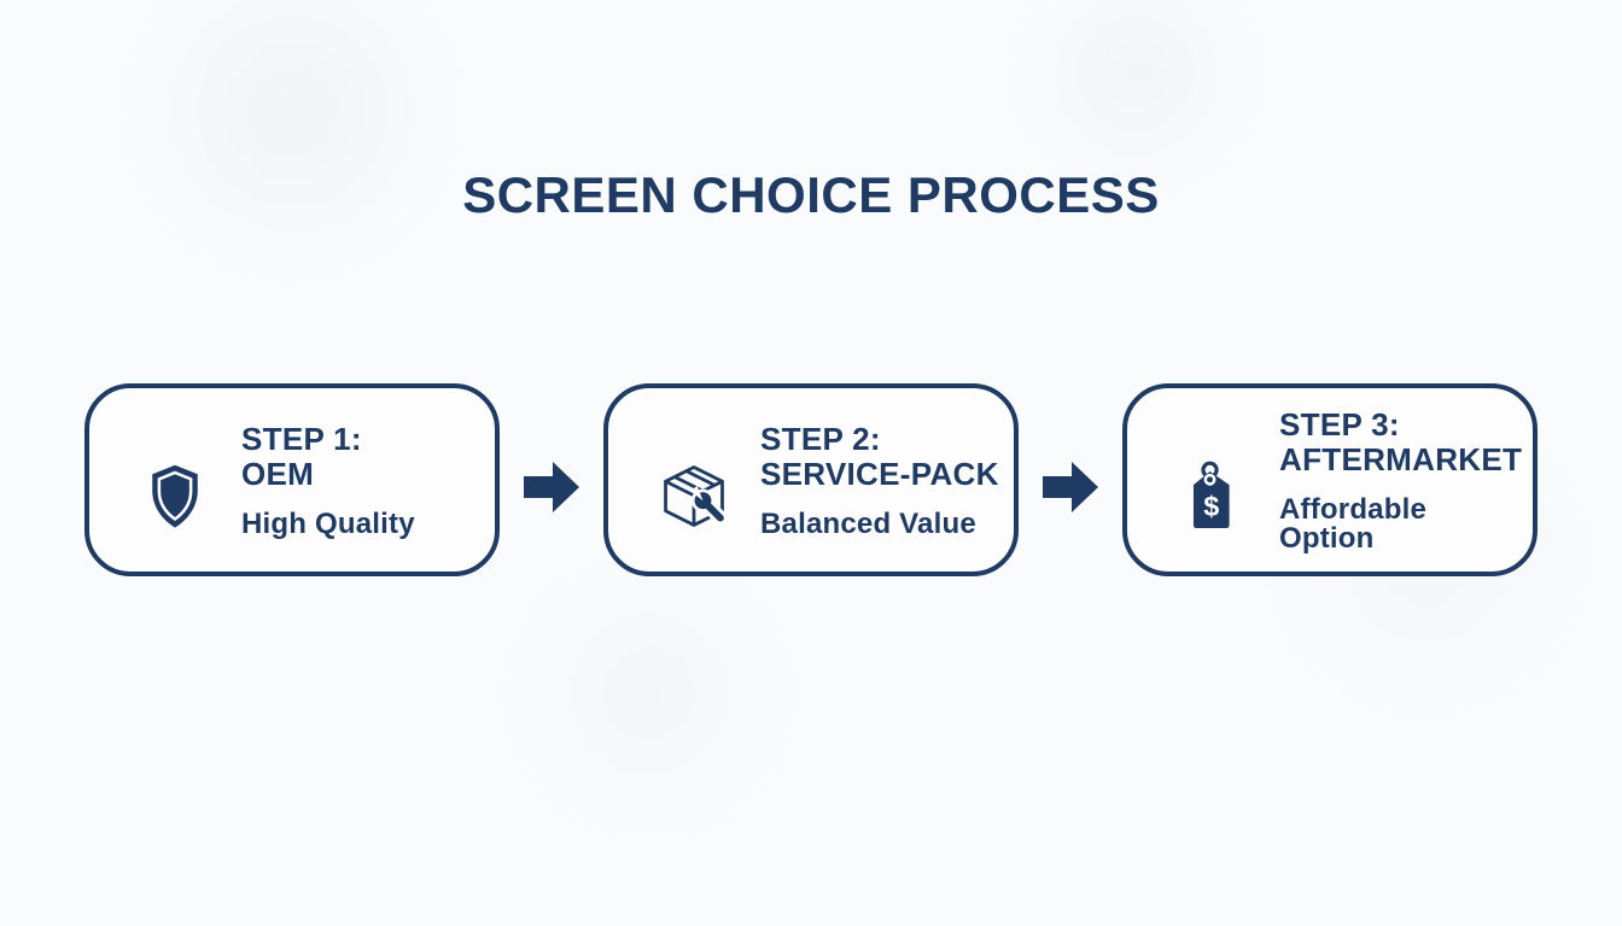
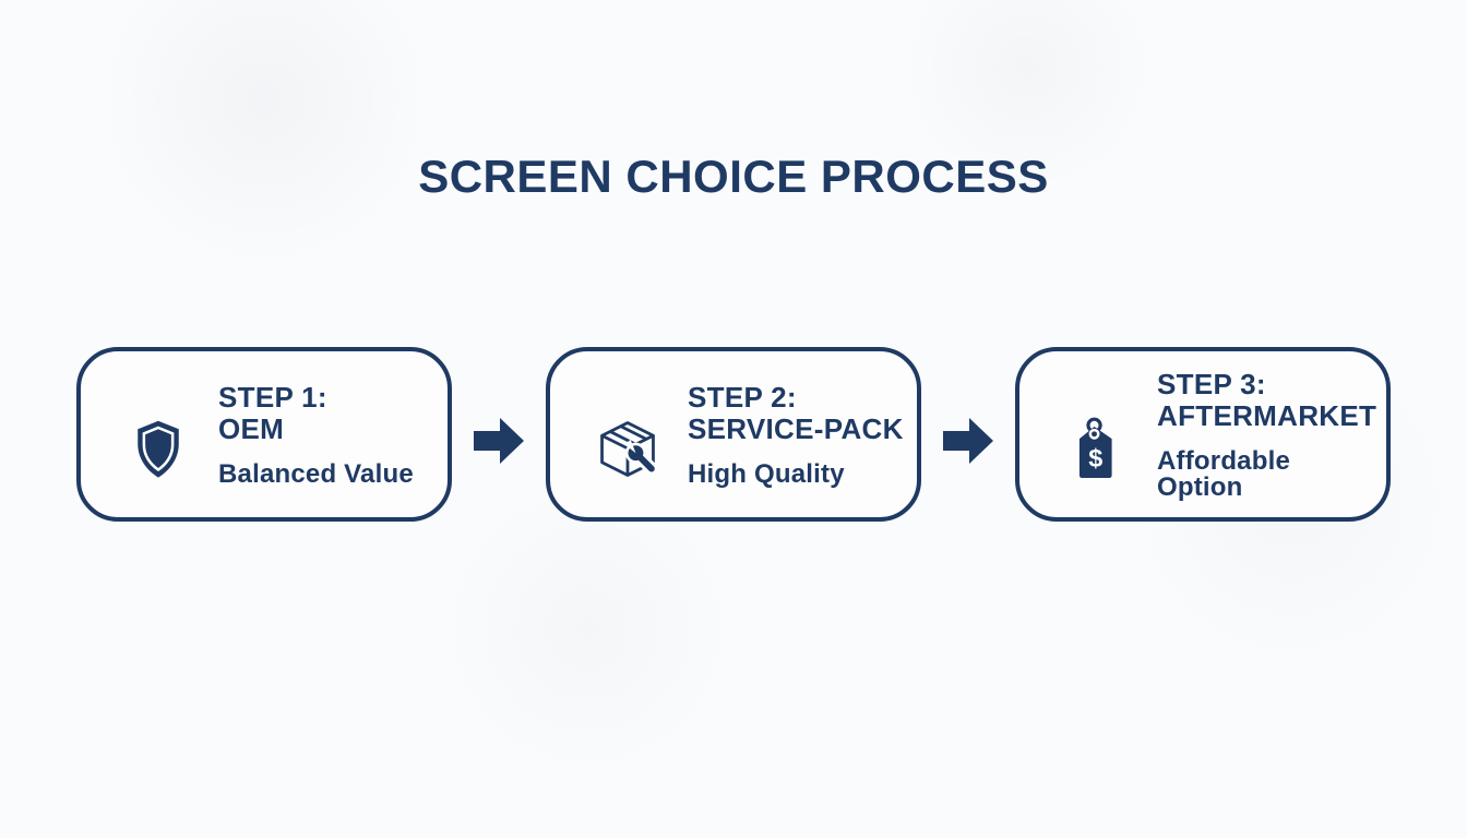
  SCREEN CHOICE PROCESS
  STEP 1:
  OEM
- High Quality
+ Balanced Value
  STEP 2:
  SERVICE-PACK
- Balanced Value
+ High Quality
  $
  STEP 3:
  AFTERMARKET
  Affordable Option
